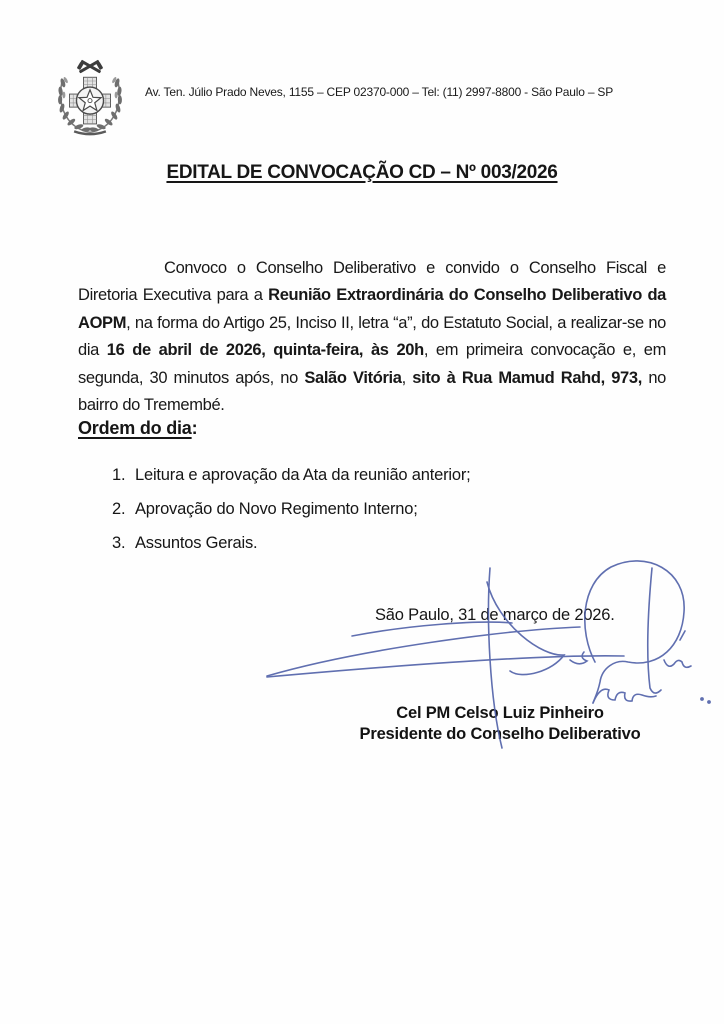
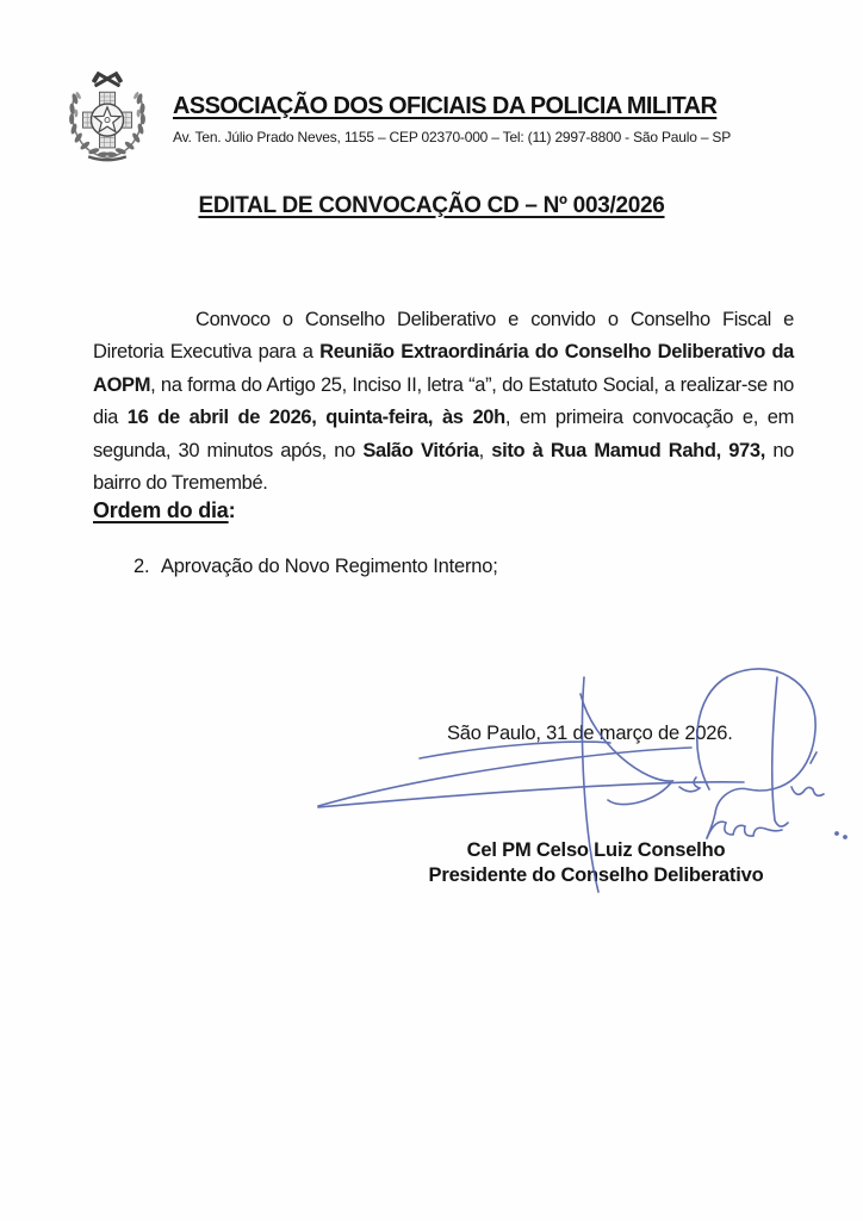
+ ASSOCIAÇÃO DOS OFICIAIS DA POLICIA MILITAR
  Av. Ten. Júlio Prado Neves, 1155 – CEP 02370-000 – Tel: (11) 2997-8800 - São Paulo – SP
  EDITAL DE CONVOCAÇÃO CD – Nº 003/2026
  Convoco o Conselho Deliberativo e convido o Conselho Fiscal e Diretoria Executiva para a Reunião Extraordinária do Conselho Deliberativo da AOPM, na forma do Artigo 25, Inciso II, letra “a”, do Estatuto Social, a realizar-se no dia 16 de abril de 2026, quinta-feira, às 20h, em primeira convocação e, em segunda, 30 minutos após, no Salão Vitória, sito à Rua Mamud Rahd, 973, no bairro do Tremembé.
  Ordem do dia:
- 1.
- Leitura e aprovação da Ata da reunião anterior;
  2.
  Aprovação do Novo Regimento Interno;
- 3.
- Assuntos Gerais.
  São Paulo, 31 de março de 2026.
- Cel PM Celso Luiz Pinheiro
+ Cel PM Celso Luiz Conselho
  Presidente do Conselho Deliberativo
